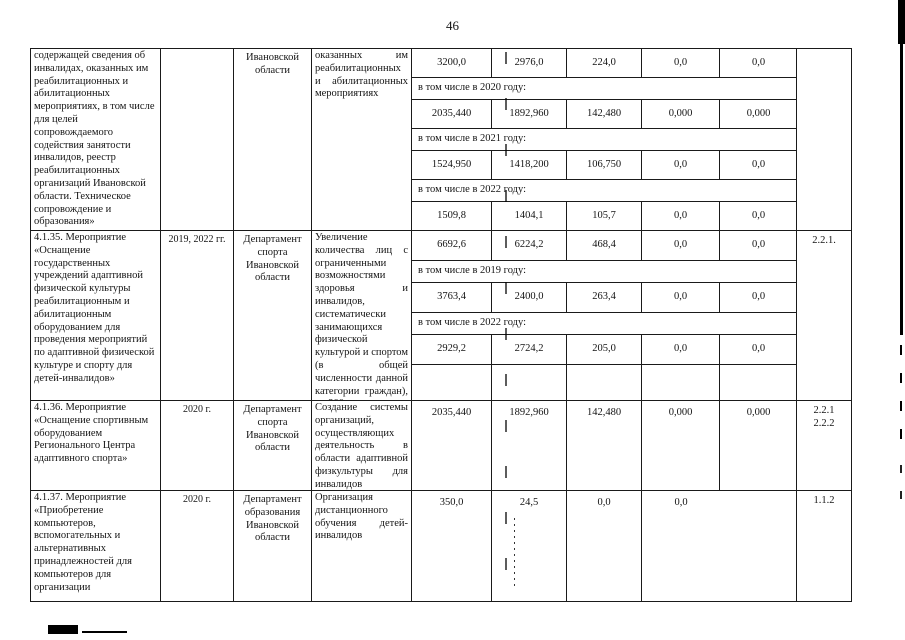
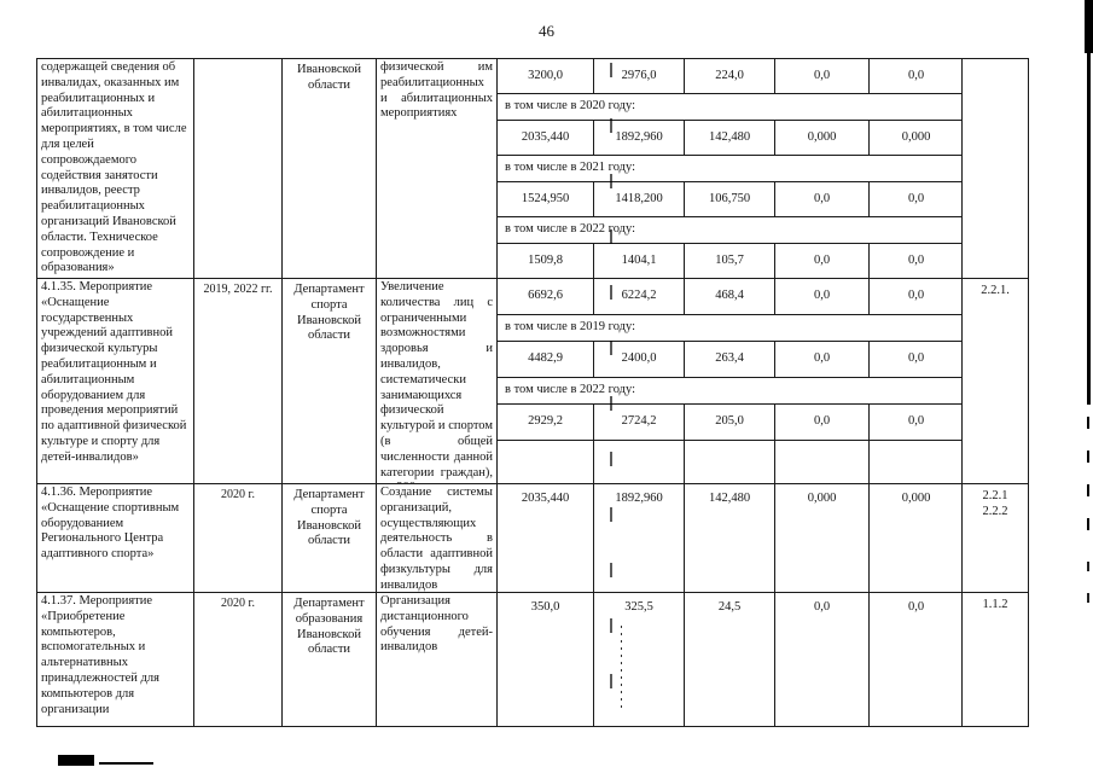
  46
  содержащей сведения об инвалидах, оказанных им реабилитационных и абилитационных мероприятиях, в том числе для целей сопровождаемого содействия занятости инвалидов, реестр реабилитационных организаций Ивановской области. Техническое сопровождение и образования»
  Ивановской области
- оказанных им реабилитационных и абилитационных мероприятиях
+ физической им реабилитационных и абилитационных мероприятиях
  3200,0
  2976,0
  224,0
  0,0
  0,0
  в том числе в 2020 году:
  2035,440
  1892,960
  142,480
  0,000
  0,000
  в том числе в 2021 году:
  1524,950
  1418,200
  106,750
  0,0
  0,0
  в том числе в 2022 году:
  1509,8
  1404,1
  105,7
  0,0
  0,0
  4.1.35. Мероприятие «Оснащение государственных учреждений адаптивной физической культуры реабилитационным и абилитационным оборудованием для проведения мероприятий по адаптивной физической культуре и спорту для детей-инвалидов»
  2019, 2022 гг.
  Департамент спорта Ивановской области
  Увеличение количества лиц с ограниченными возможностями здоровья и инвалидов, систематически занимающихся физической культурой и спортом (в общей численности данной категории граждан),
  6692,6
  6224,2
  468,4
  0,0
  0,0
  в том числе в 2019 году:
- 3763,4
+ 4482,9
  2400,0
  263,4
  0,0
  0,0
  в том числе в 2022 году:
  2929,2
  2724,2
  205,0
  0,0
  0,0
  2.2.1.
  4.1.36. Мероприятие «Оснащение спортивным оборудованием Регионального Центра адаптивного спорта»
  2020 г.
  Департамент спорта Ивановской области
  Создание системы организаций, осуществляющих деятельность в области адаптивной физкультуры для инвалидов
  2035,440
  1892,960
  142,480
  0,000
  0,000
  2.2.1
  2.2.2
  4.1.37. Мероприятие «Приобретение компьютеров, вспомогательных и альтернативных принадлежностей для компьютеров для организации
  2020 г.
  Департамент образования Ивановской области
  Организация дистанционного обучения детей-инвалидов
  350,0
+ 325,5
  24,5
  0,0
  0,0
  1.1.2
